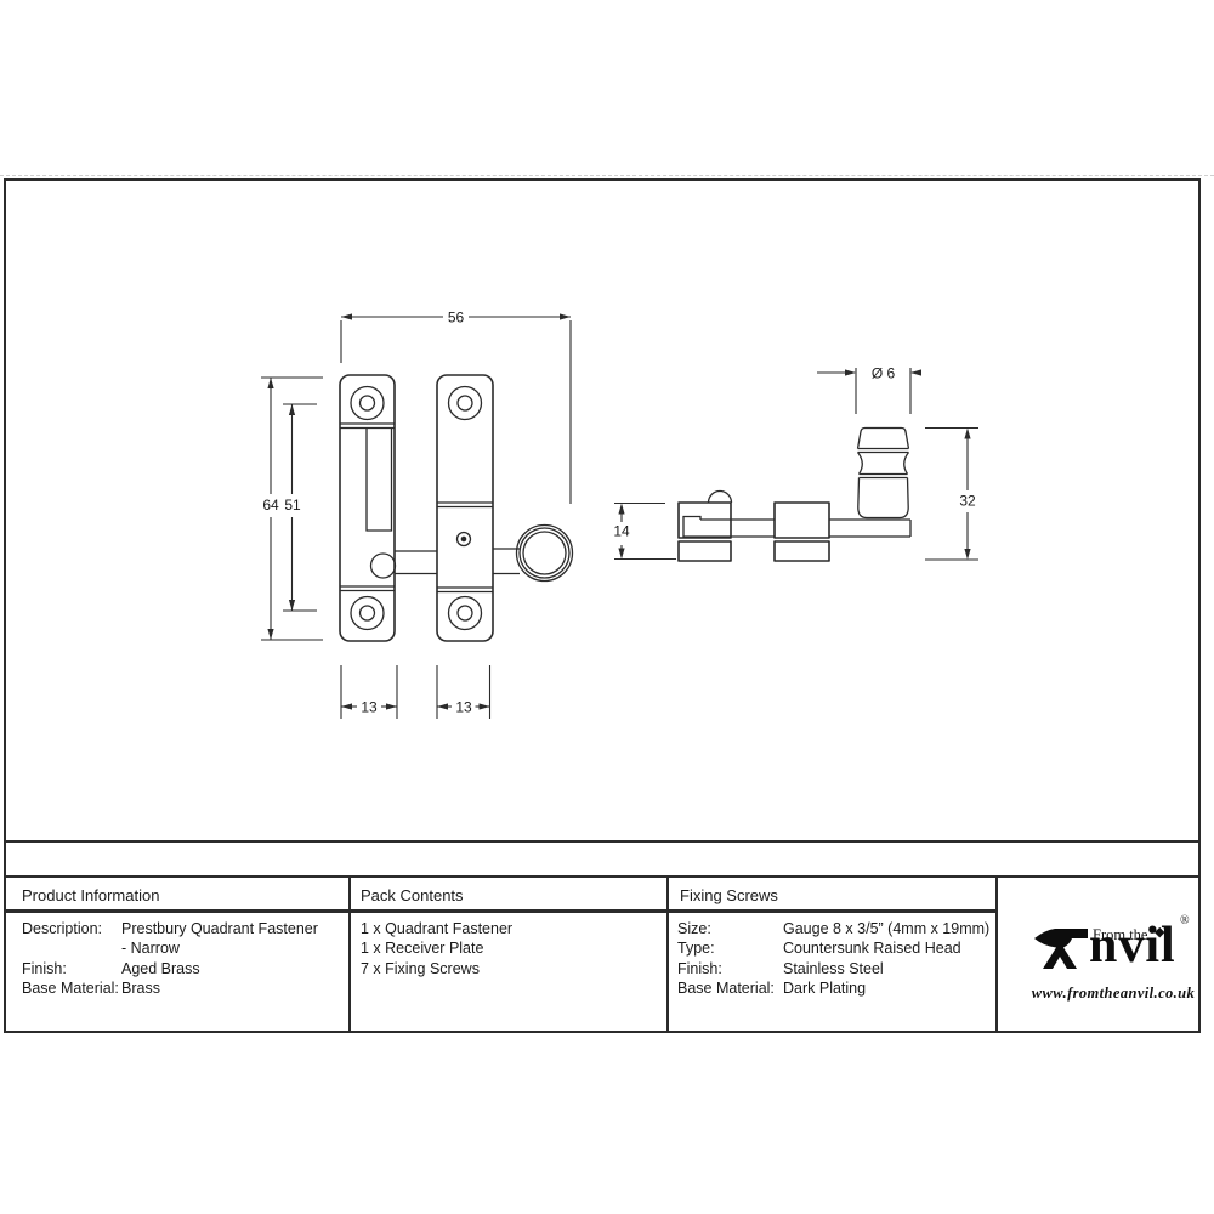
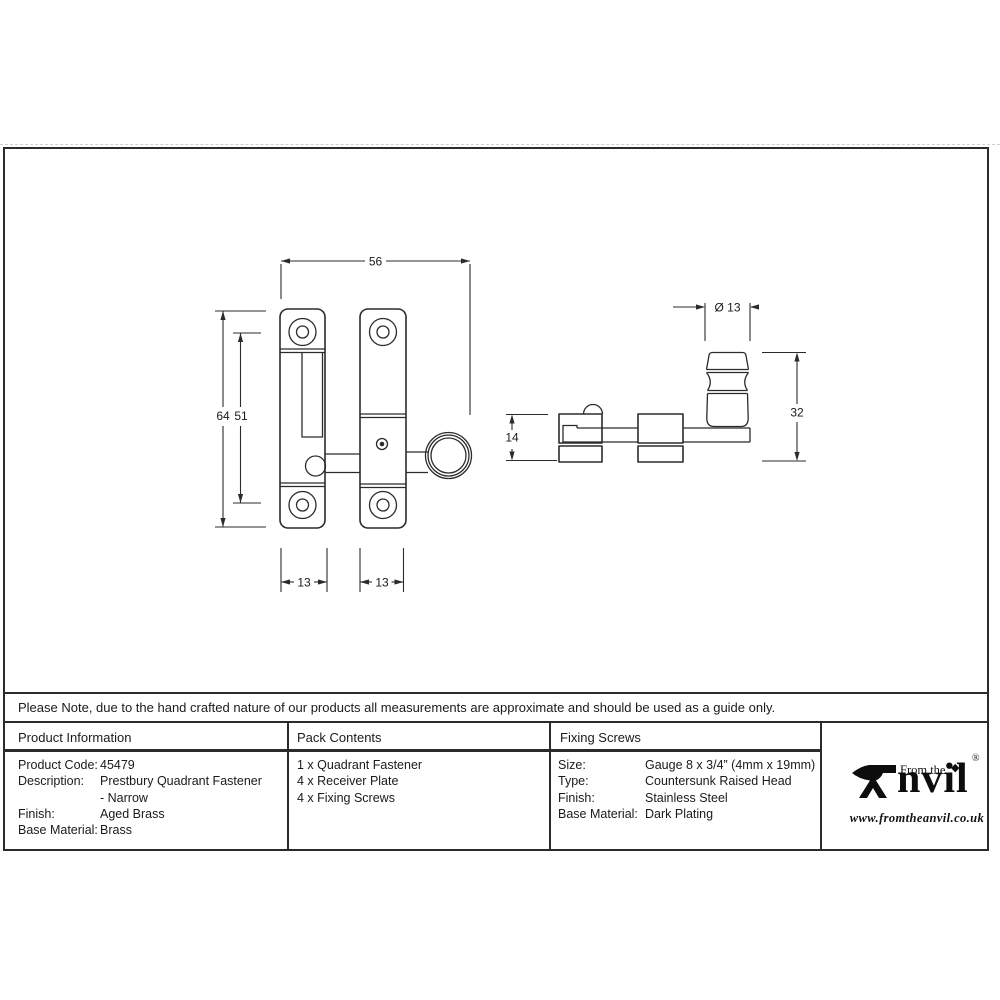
  56
  64
  51
  13
  13
- Ø 6
+ Ø 13
  32
  14
+ Please Note, due to the hand crafted nature of our products all measurements are approximate and should be used as a guide only.
  Product Information
  Pack Contents
  Fixing Screws
+ Product Code:
+ 45479
  Description:
  Prestbury Quadrant Fastener
  - Narrow
  Finish:
  Aged Brass
  Base Material:
  Brass
  1 x Quadrant Fastener
- 1 x Receiver Plate
+ 4 x Receiver Plate
- 7 x Fixing Screws
+ 4 x Fixing Screws
  Size:
- Gauge 8 x 3/5” (4mm x 19mm)
+ Gauge 8 x 3/4” (4mm x 19mm)
  Type:
  Countersunk Raised Head
  Finish:
  Stainless Steel
  Base Material:
  Dark Plating
  nvil
  From the
  ◆
  ®
  www.fromtheanvil.co.uk
